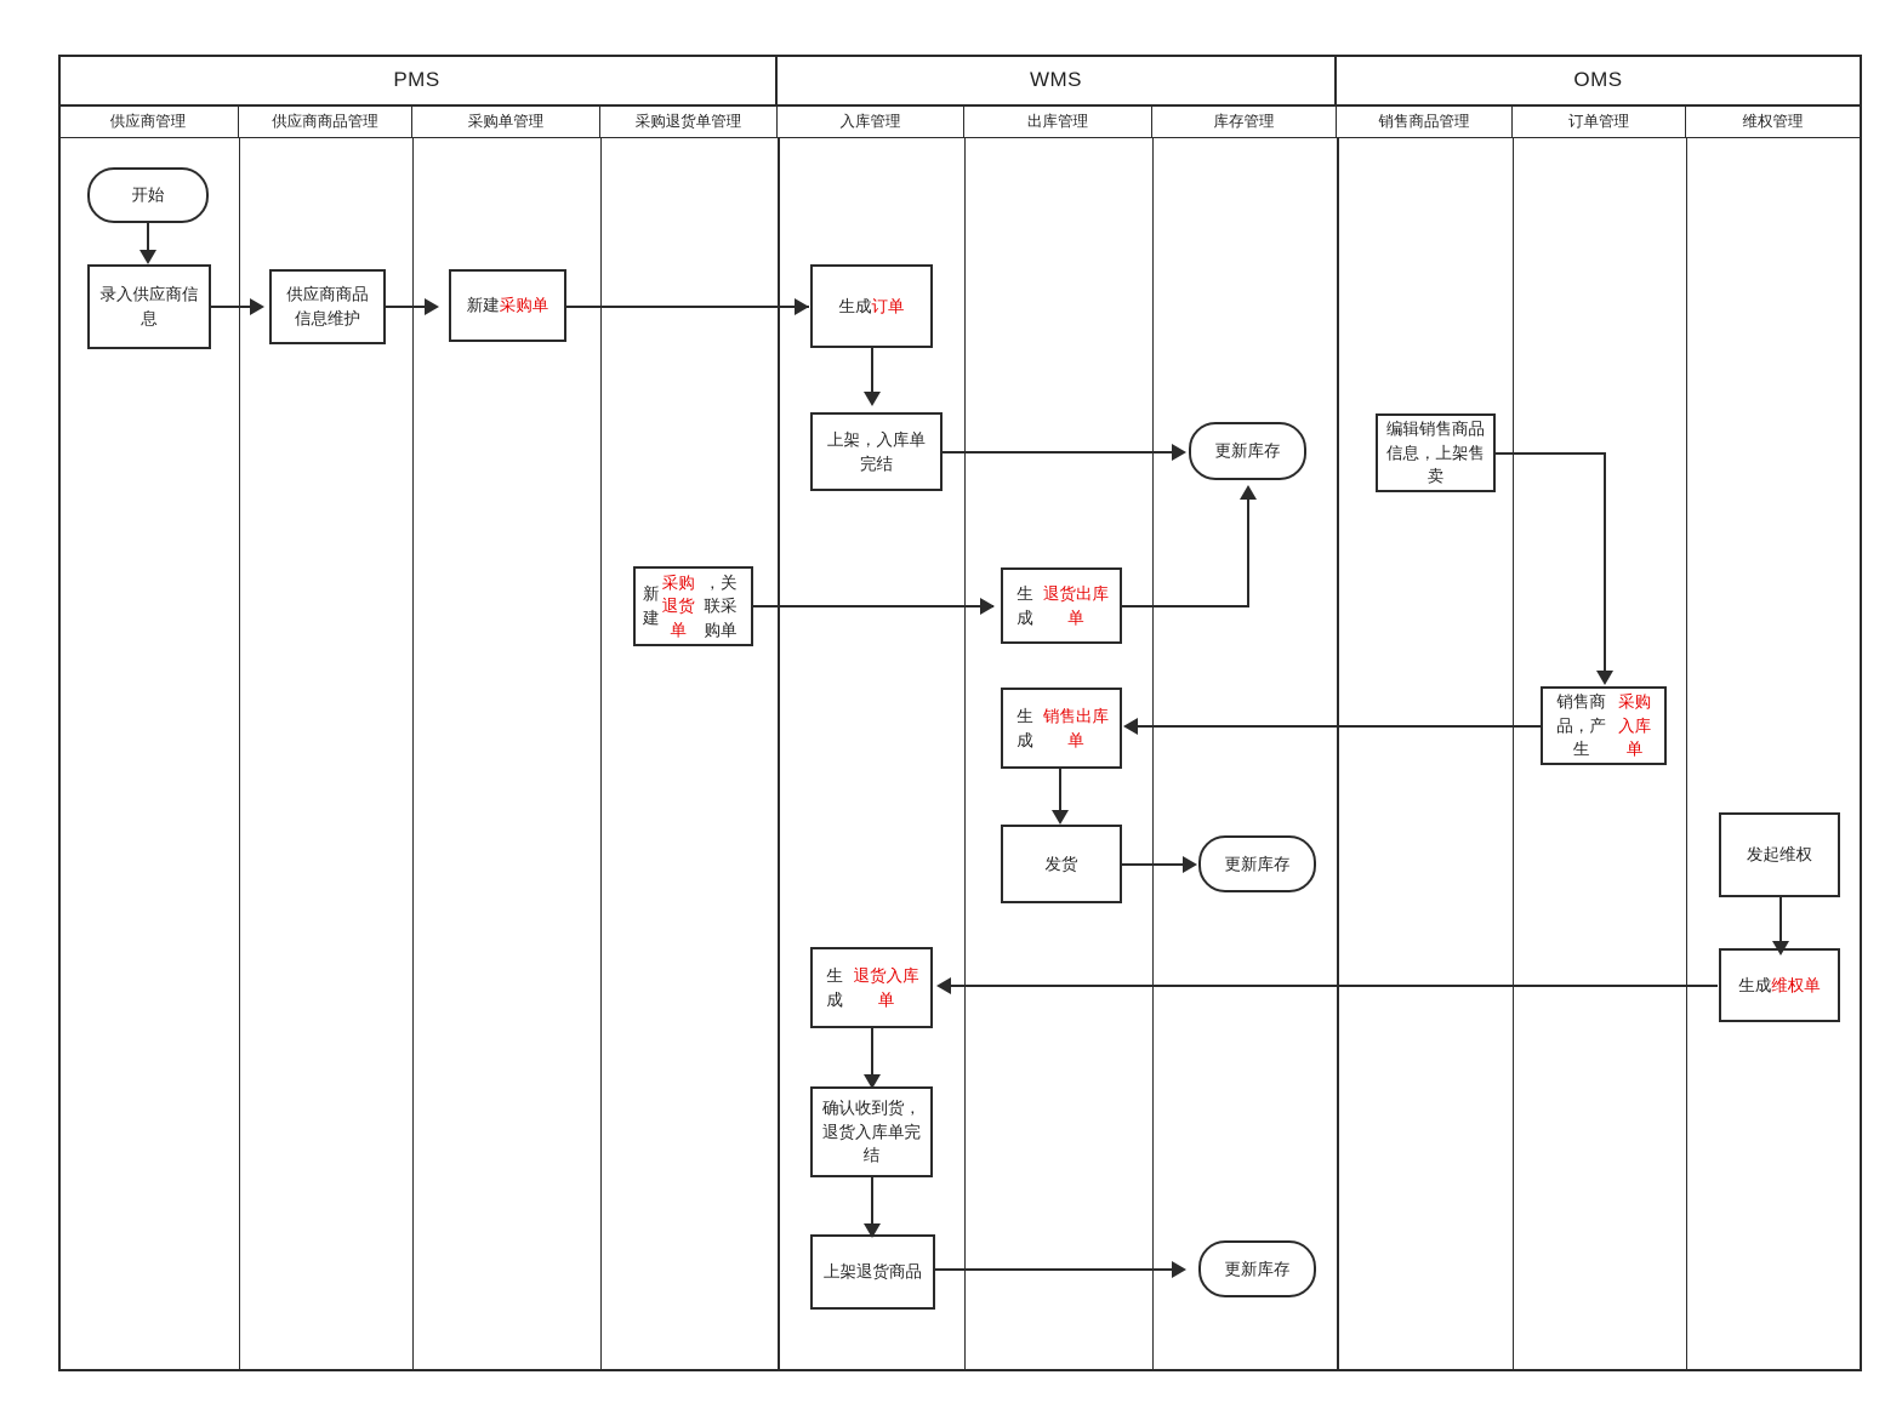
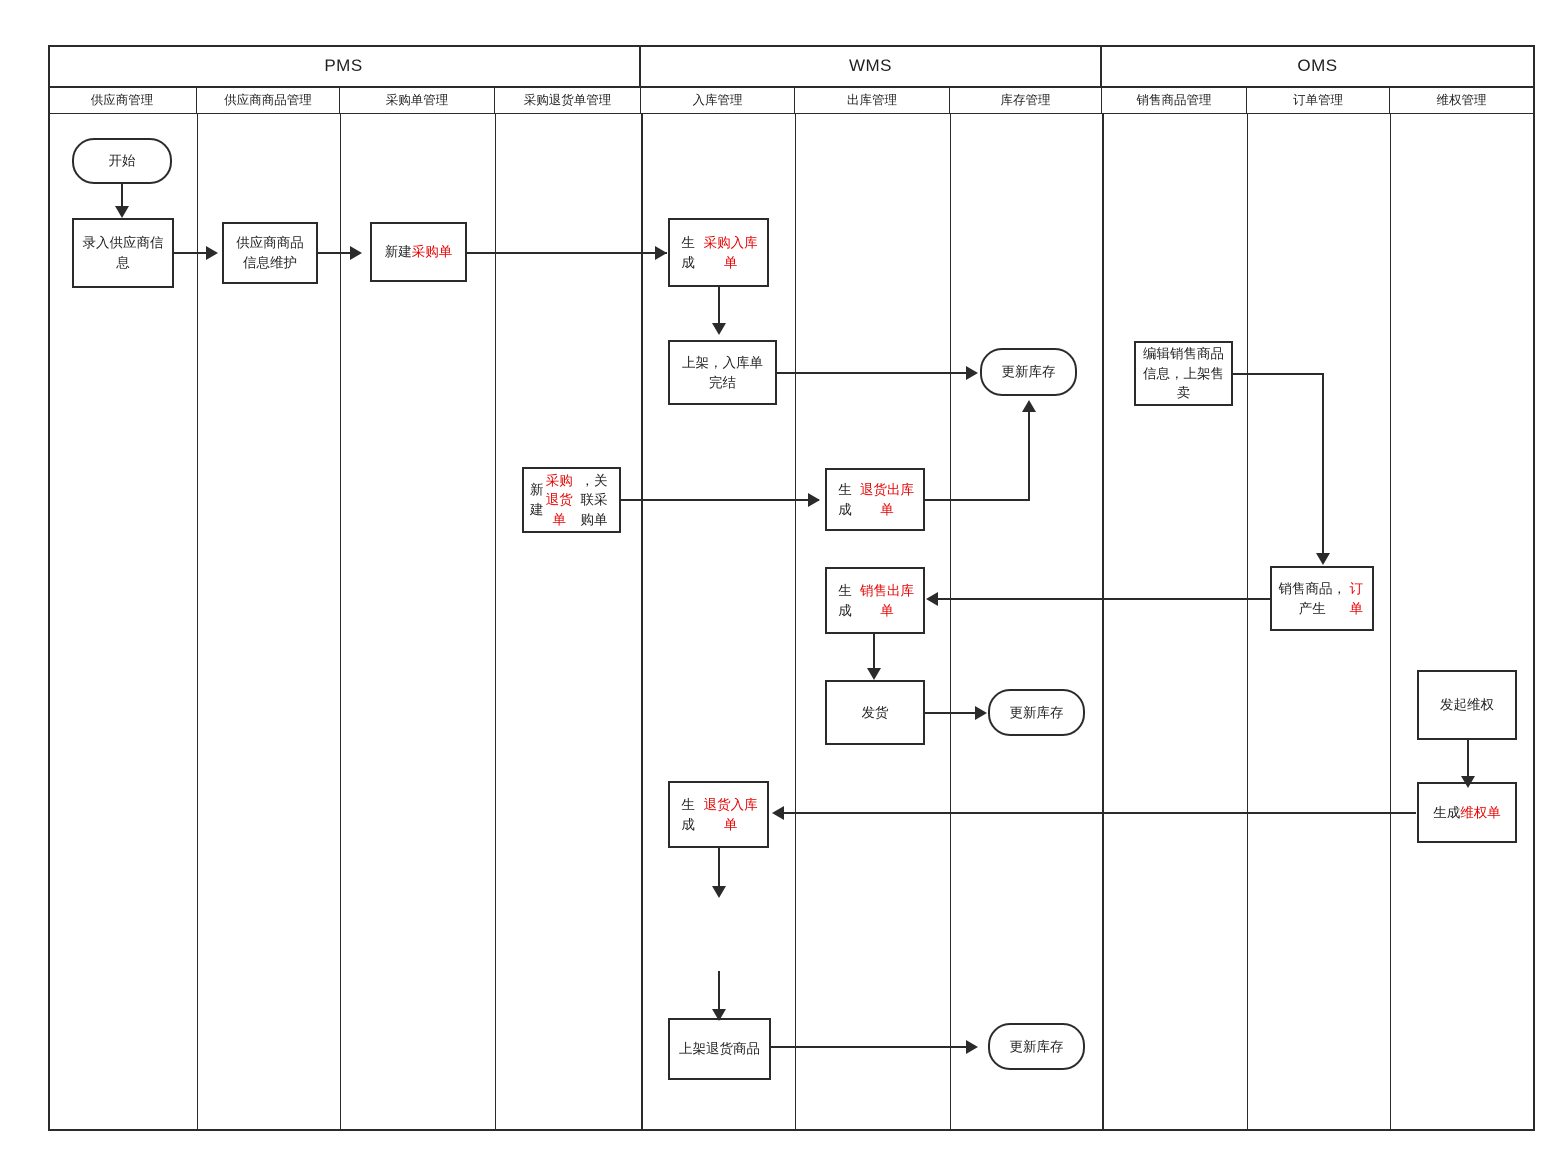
  PMS
  WMS
  OMS
  供应商管理
  供应商商品管理
  采购单管理
  采购退货单管理
  入库管理
  出库管理
  库存管理
  销售商品管理
  订单管理
  维权管理
  开始
  录入供应商信息
  供应商商品信息维护
  新建
  采购单
  生成
- 订单
+ 采购入库单
  上架，入库单完结
  更新库存
  新建
  采购退货单
  ，关联采购单
  生成
  退货出库单
  编辑销售商品信息，上架售卖
  销售商品，产生
- 采购入库单
+ 订单
  生成
  销售出库单
  发货
  更新库存
  发起维权
  生成
  维权单
  生成
  退货入库单
- 确认收到货，退货入库单完结
  上架退货商品
  更新库存
